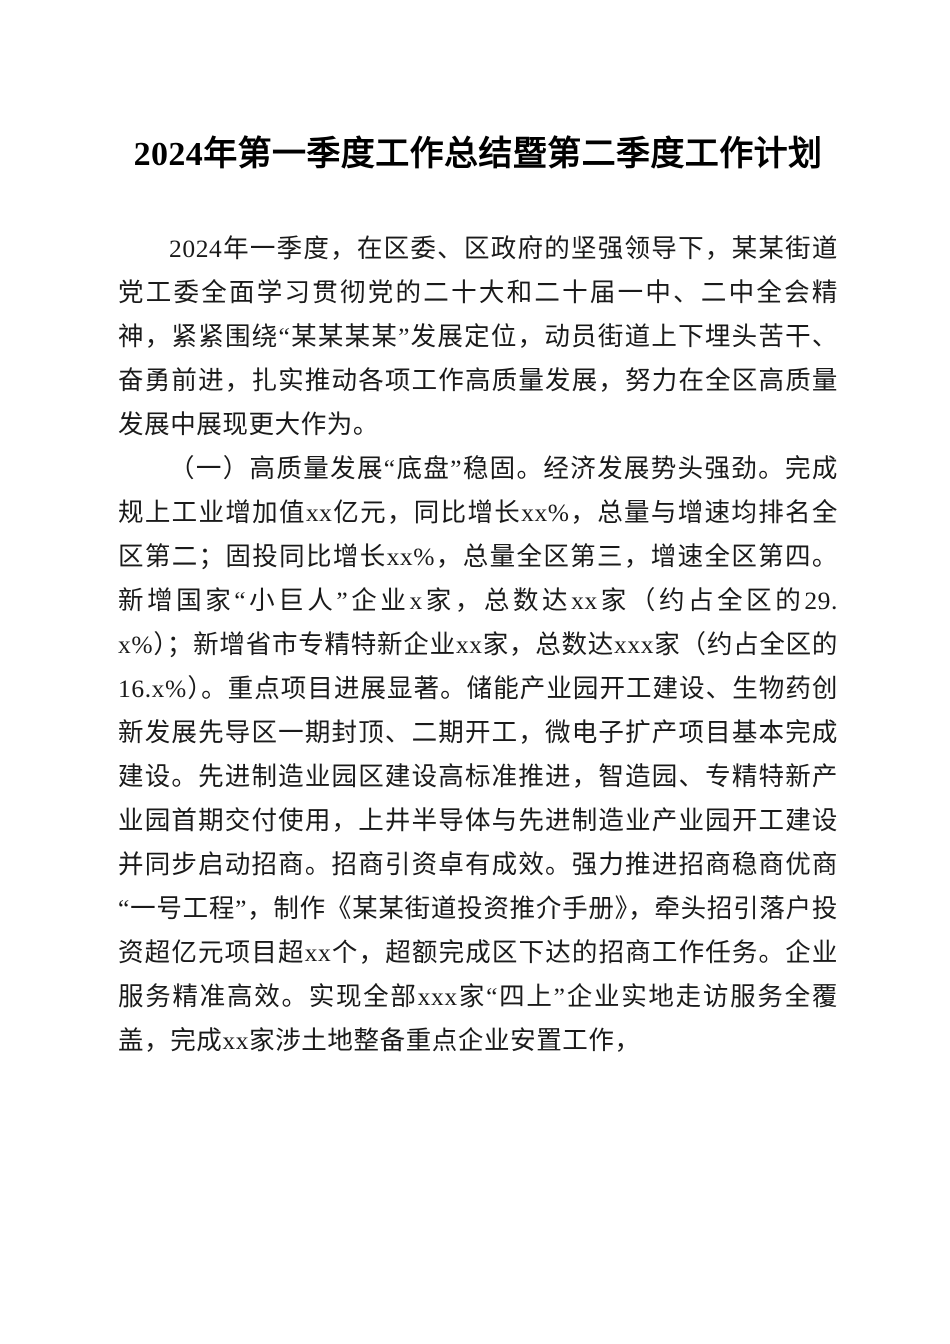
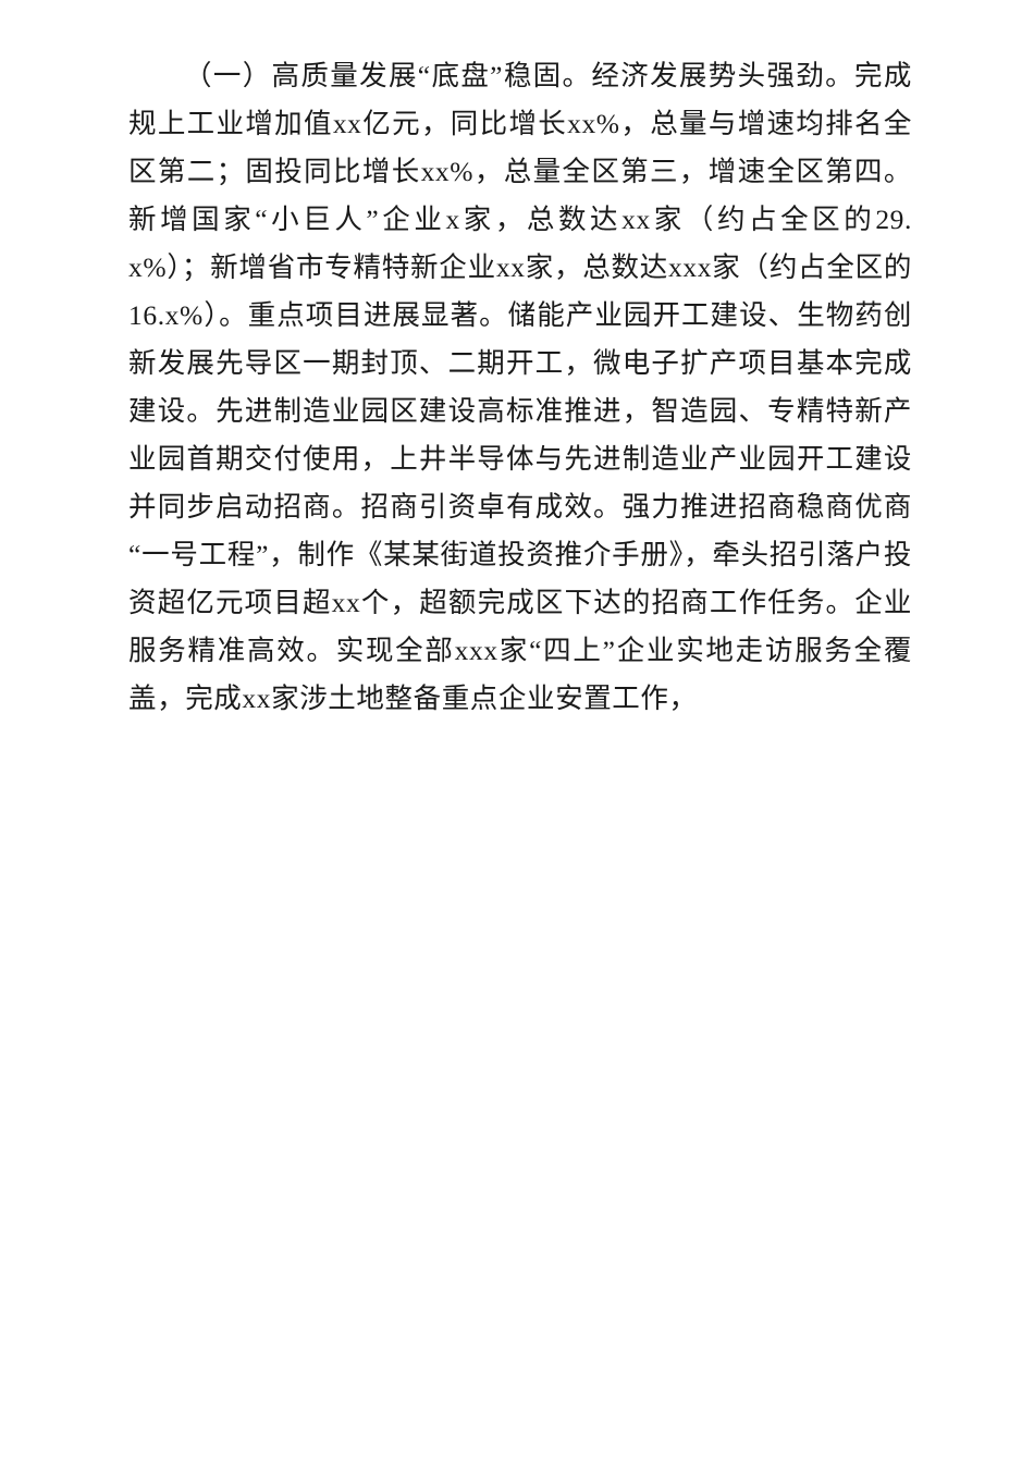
- 2024年第一季度工作总结暨第二季度工作计划
- 2024年一季度，在区委、区政府的坚强领导下，某某街道党工委全面学习贯彻党的二十大和二十届一中、二中全会精神，紧紧围绕“某某某某”发展定位，动员街道上下埋头苦干、奋勇前进，扎实推动各项工作高质量发展，努力在全区高质量发展中展现更大作为。
  （一）高质量发展“底盘”稳固。经济发展势头强劲。完成规上工业增加值xx亿元，同比增长xx%，总量与增速均排名全区第二；固投同比增长xx%，总量全区第三，增速全区第四。新增国家“小巨人”企业x家，总数达xx家（约占全区的29.x%）；新增省市专精特新企业xx家，总数达xxx家（约占全区的16.x%）。重点项目进展显著。储能产业园开工建设、生物药创新发展先导区一期封顶、二期开工，微电子扩产项目基本完成建设。先进制造业园区建设高标准推进，智造园、专精特新产业园首期交付使用，上井半导体与先进制造业产业园开工建设并同步启动招商。招商引资卓有成效。强力推进招商稳商优商“一号工程”，制作《某某街道投资推介手册》，牵头招引落户投资超亿元项目超xx个，超额完成区下达的招商工作任务。企业服务精准高效。实现全部xxx家“四上”企业实地走访服务全覆盖，完成xx家涉土地整备重点企业安置工作，
